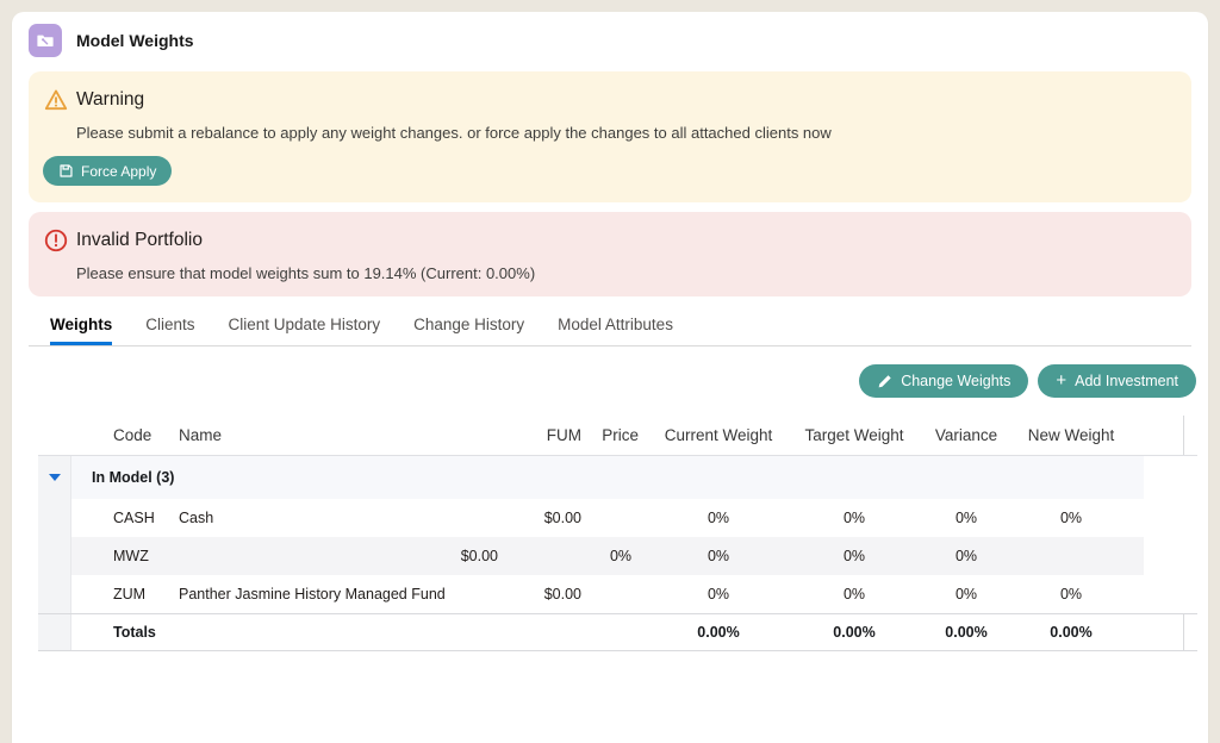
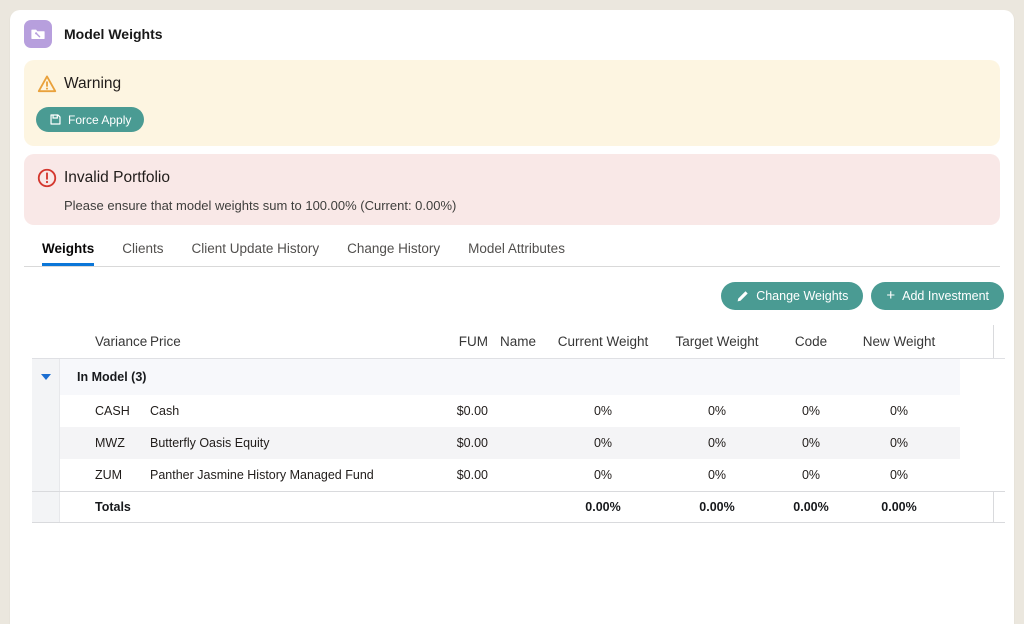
  Model Weights
  Warning
- Please submit a rebalance to apply any weight changes. or force apply the changes to all attached clients now
  Force Apply
  Invalid Portfolio
- Please ensure that model weights sum to 19.14% (Current: 0.00%)
+ Please ensure that model weights sum to 100.00% (Current: 0.00%)
  Weights
  Clients
  Client Update History
  Change History
  Model Attributes
  Change Weights
  +
  Add Investment
- Code
+ Variance
- Name
+ Price
  FUM
- Price
+ Name
  Current Weight
  Target Weight
- Variance
+ Code
  New Weight
  In Model (3)
  CASH
  Cash
  $0.00
  0%
  0%
  0%
  0%
  MWZ
+ Butterfly Oasis Equity
  $0.00
  0%
  0%
  0%
  0%
  ZUM
  Panther Jasmine History Managed Fund
  $0.00
  0%
  0%
  0%
  0%
  Totals
  0.00%
  0.00%
  0.00%
  0.00%
